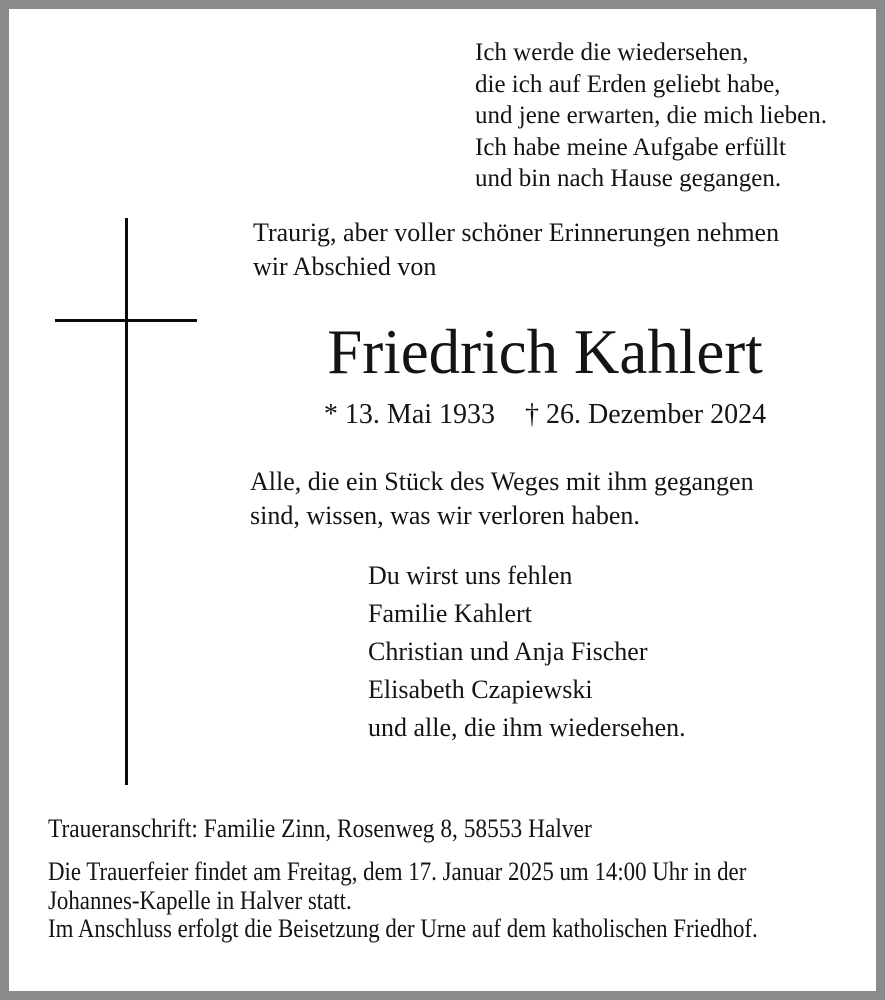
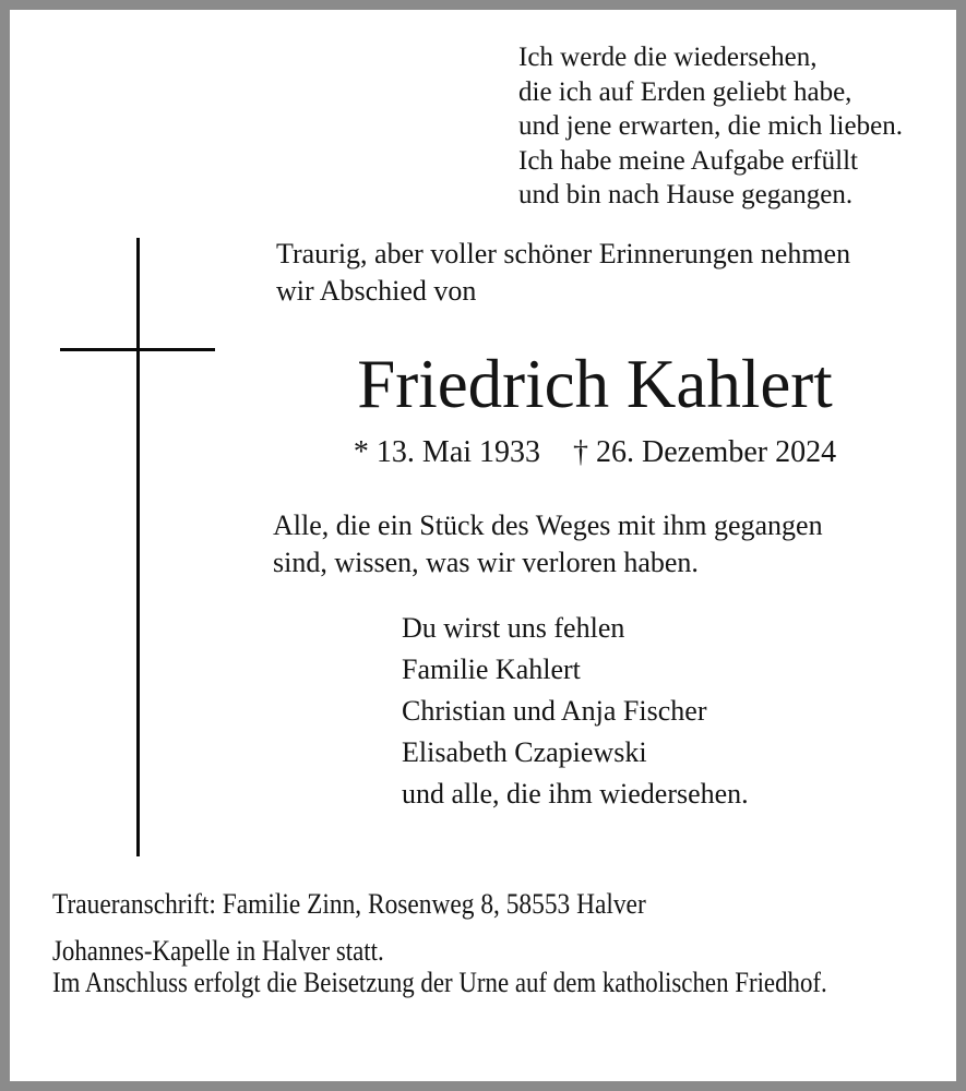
  Ich werde die wiedersehen,
  die ich auf Erden geliebt habe,
  und jene erwarten, die mich lieben.
  Ich habe meine Aufgabe erfüllt
  und bin nach Hause gegangen.
  Traurig, aber voller schöner Erinnerungen nehmen
  wir Abschied von
  Friedrich Kahlert
  * 13. Mai 1933
  † 26. Dezember 2024
  Alle, die ein Stück des Weges mit ihm gegangen
  sind, wissen, was wir verloren haben.
  Du wirst uns fehlen
  Familie Kahlert
  Christian und Anja Fischer
  Elisabeth Czapiewski
  und alle, die ihm wiedersehen.
  Traueranschrift: Familie Zinn, Rosenweg 8, 58553 Halver
- Die Trauerfeier findet am Freitag, dem 17. Januar 2025 um 14:00 Uhr in der
  Johannes-Kapelle in Halver statt.
  Im Anschluss erfolgt die Beisetzung der Urne auf dem katholischen Friedhof.
